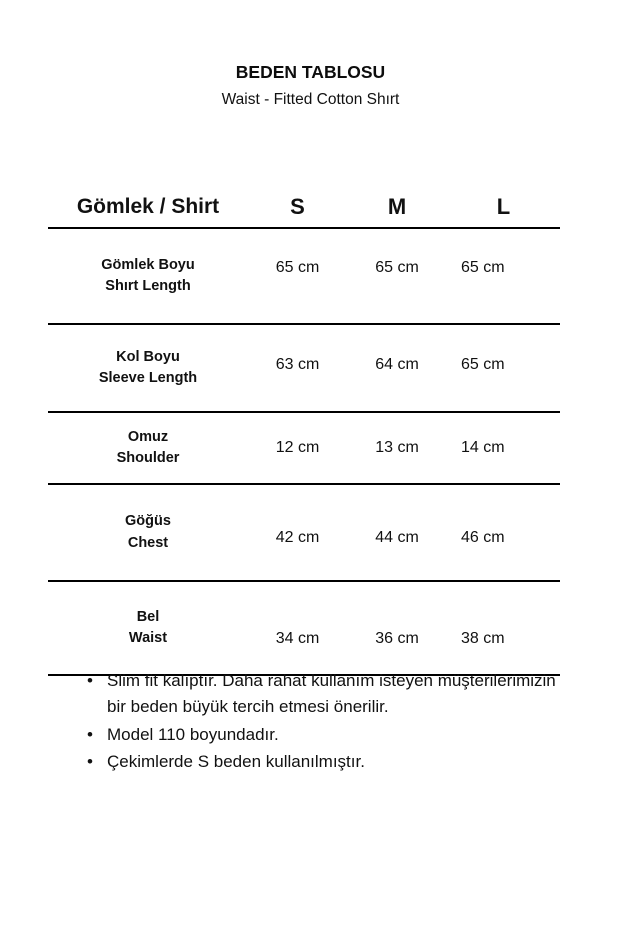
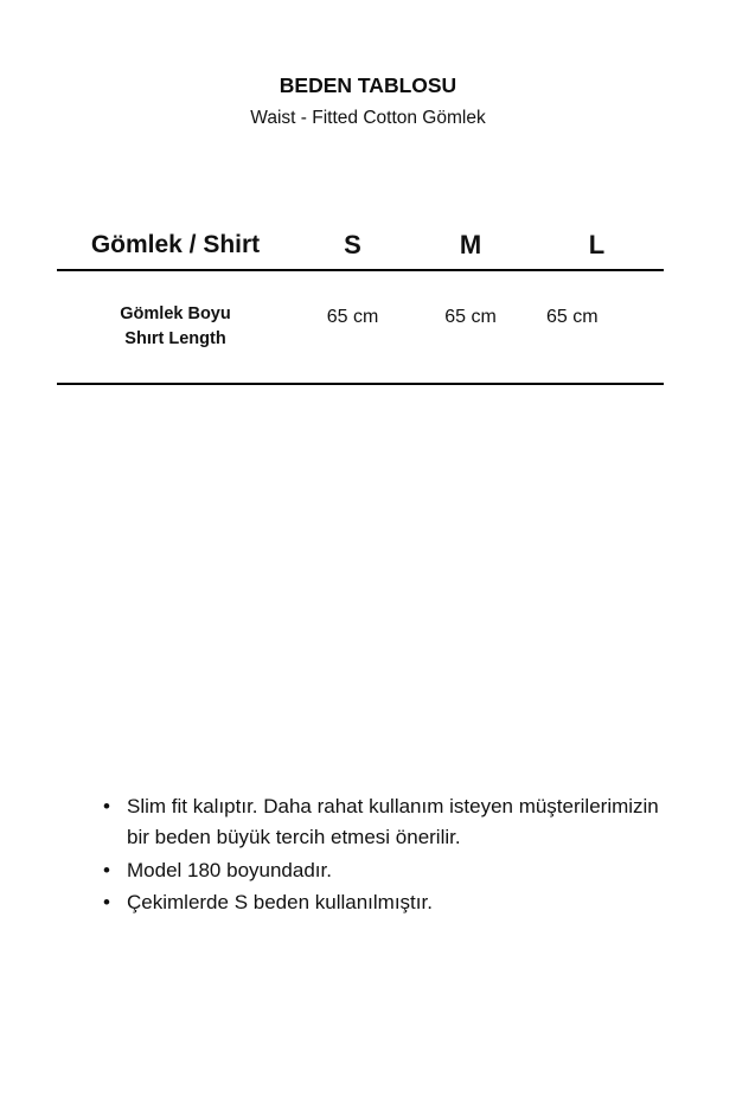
  BEDEN TABLOSU
- Waist - Fitted Cotton Shırt
+ Waist - Fitted Cotton Gömlek
  Gömlek / Shirt	S	M	L
  Gömlek Boyu Shırt Length	65 cm	65 cm	65 cm
- Kol Boyu Sleeve Length	63 cm	64 cm	65 cm
- Omuz Shoulder	12 cm	13 cm	14 cm
- Göğüs Chest	42 cm	44 cm	46 cm
- Bel Waist	34 cm	36 cm	38 cm
  •
  Slim fit kalıptır. Daha rahat kullanım isteyen müşterilerimizin bir beden büyük tercih etmesi önerilir.
  •
- Model 110 boyundadır.
+ Model 180 boyundadır.
  •
  Çekimlerde S beden kullanılmıştır.
